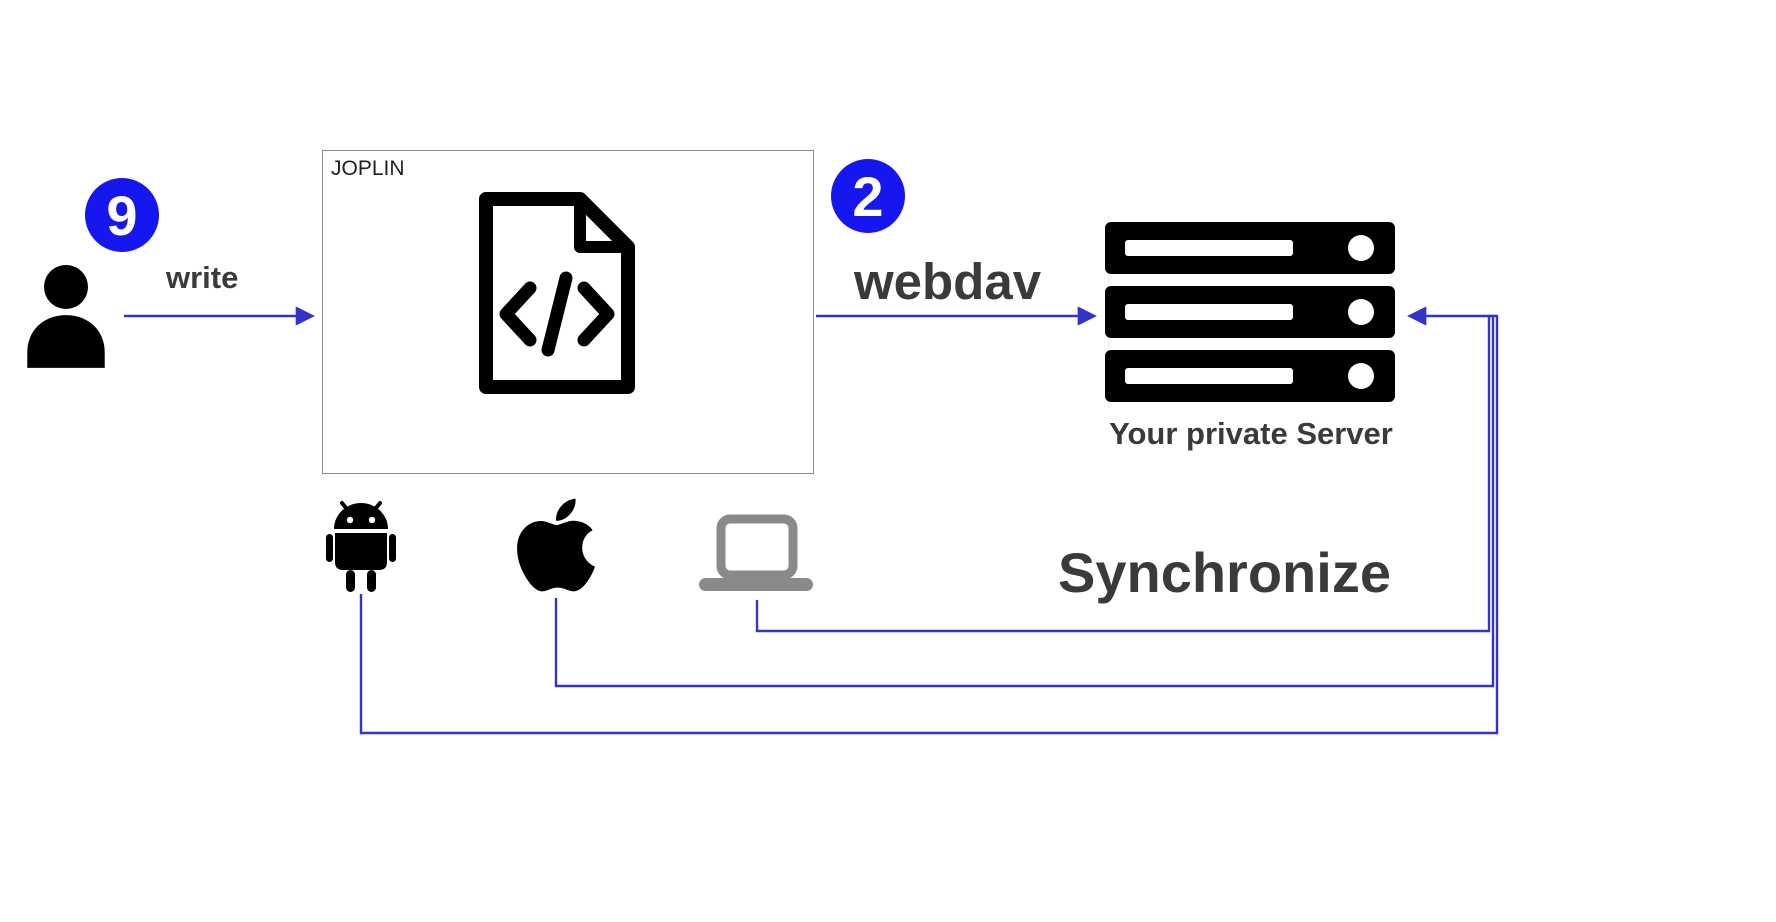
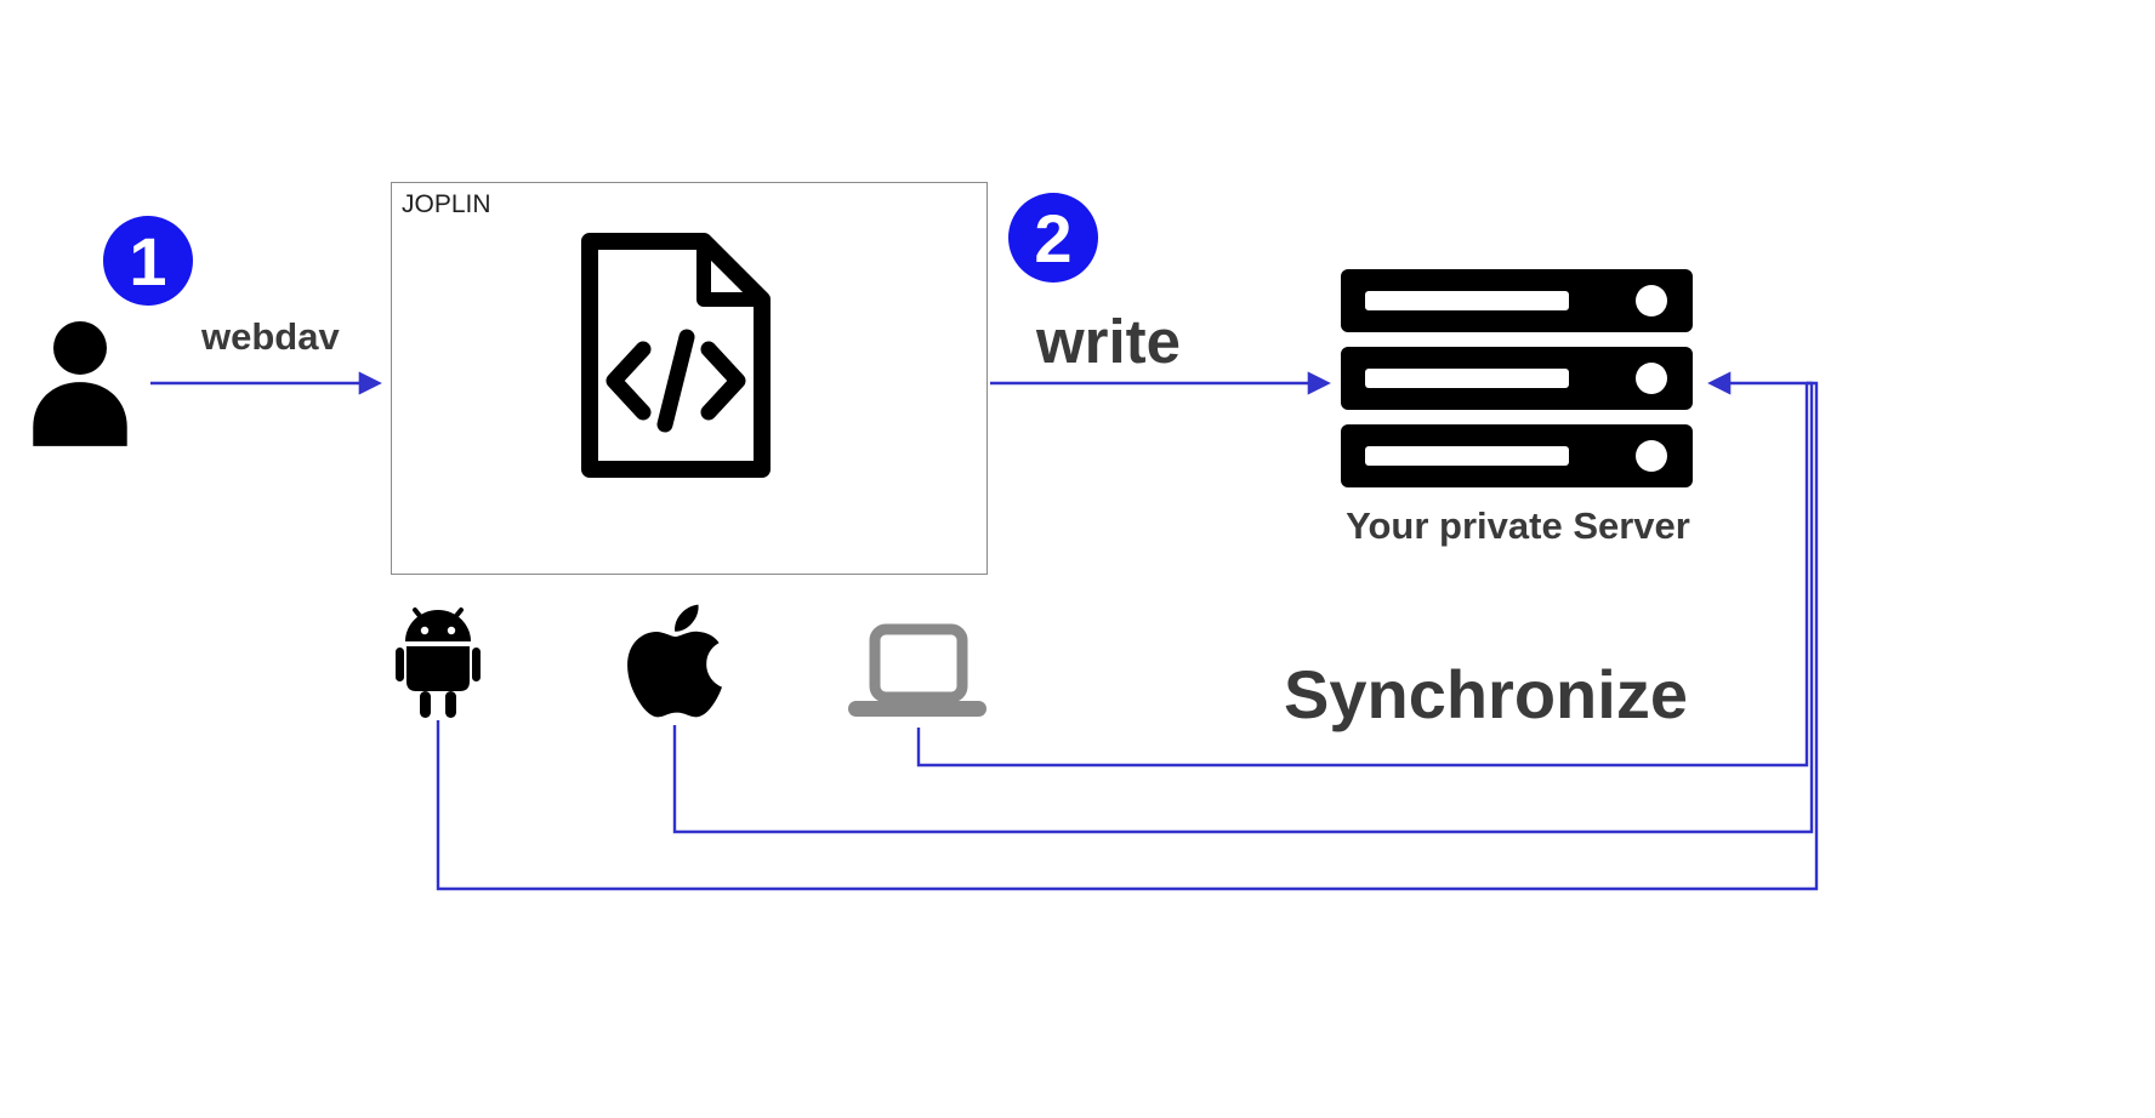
- 9
+ 1
- write
+ webdav
  JOPLIN
  2
- webdav
+ write
  Your private Server
  Synchronize
